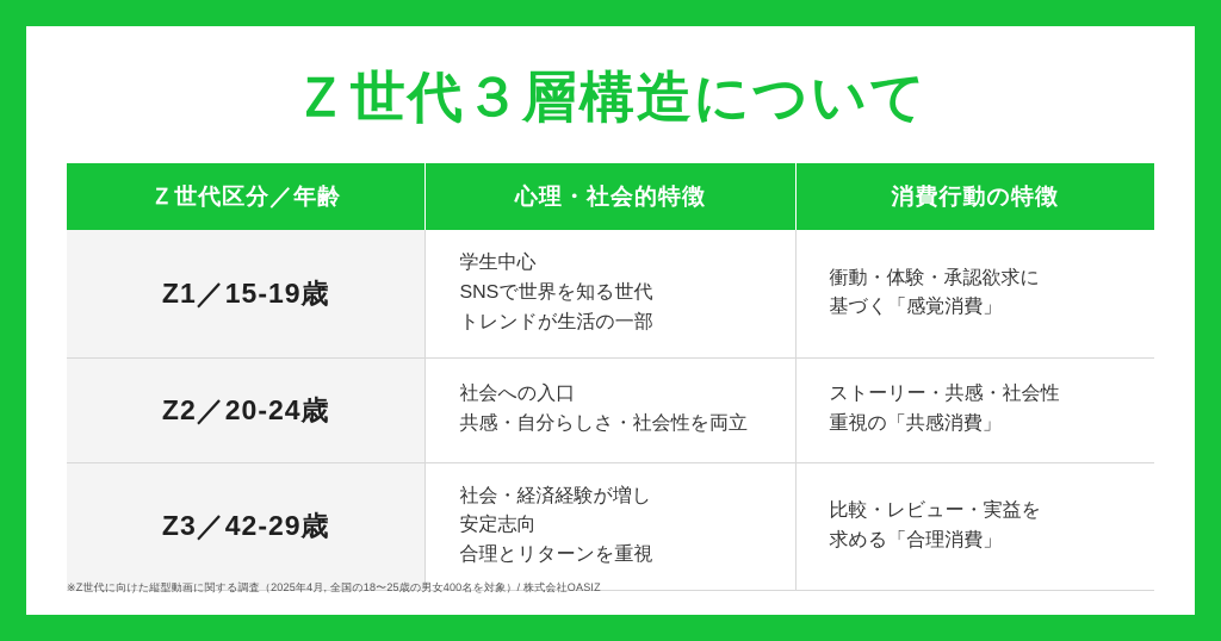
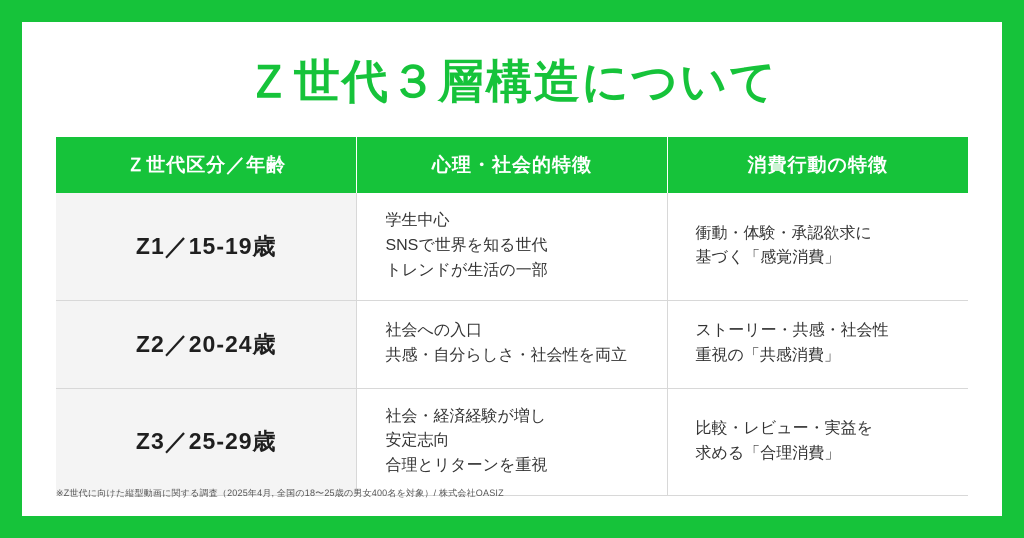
  Ｚ世代３層構造について
  Ｚ世代区分／年齢	心理・社会的特徴	消費行動の特徴
  Z1／15-19歳	学生中心 SNSで世界を知る世代 トレンドが生活の一部	衝動・体験・承認欲求に 基づく「感覚消費」
  Z2／20-24歳	社会への入口 共感・自分らしさ・社会性を両立	ストーリー・共感・社会性 重視の「共感消費」
- Z3／42-29歳	社会・経済経験が増し 安定志向 合理とリターンを重視	比較・レビュー・実益を 求める「合理消費」
+ Z3／25-29歳	社会・経済経験が増し 安定志向 合理とリターンを重視	比較・レビュー・実益を 求める「合理消費」
  ※Z世代に向けた縦型動画に関する調査（2025年4月, 全国の18〜25歳の男女400名を対象）/ 株式会社OASIZ
